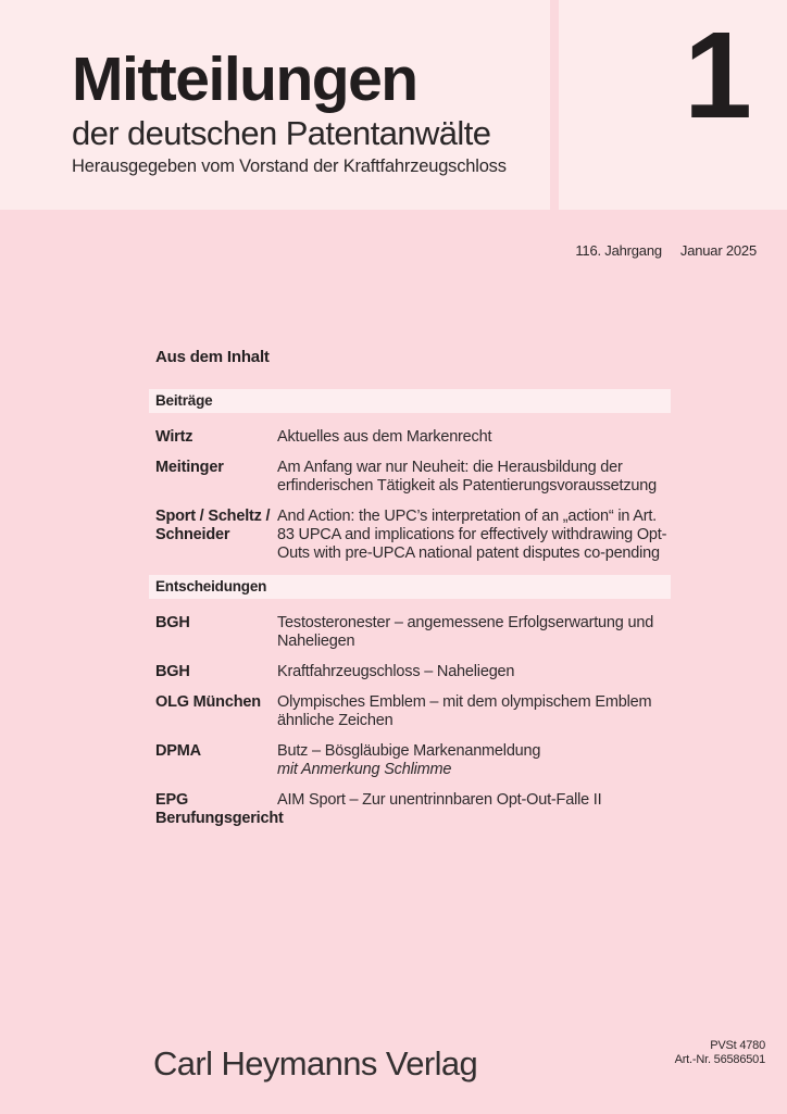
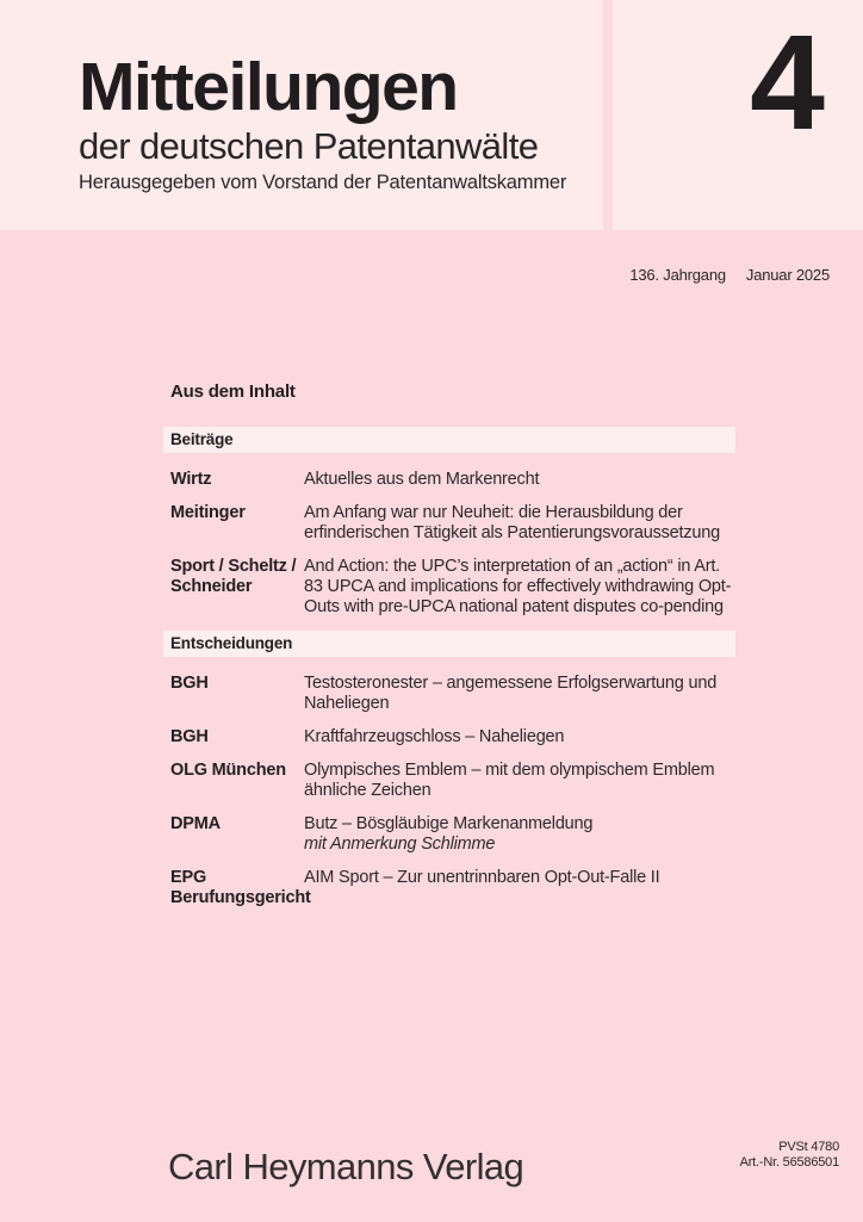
  Mitteilungen
  der deutschen Patentanwälte
- Herausgegeben vom Vorstand der Kraftfahrzeugschloss
+ Herausgegeben vom Vorstand der Patentanwaltskammer
- 1
+ 4
- 116. Jahrgang Januar 2025
+ 136. Jahrgang Januar 2025
  Aus dem Inhalt
  Beiträge
  Wirtz
  Aktuelles aus dem Markenrecht
  Meitinger
  Am Anfang war nur Neuheit: die Herausbildung der erfinderi­schen Tätigkeit als Patentierungsvoraussetzung
  Sport / Scheltz / Schneider
  And Action: the UPC’s interpretation of an „action“ in Art. 83 UPCA and implications for effectively withdrawing Opt-Outs with pre-UPCA national patent disputes co-pending
  Entscheidungen
  BGH
  Testosteronester – angemessene Erfolgserwartung und Naheliegen
  BGH
  Kraftfahrzeugschloss – Naheliegen
  OLG München
  Olympisches Emblem – mit dem olympischem Emblem ähnliche Zeichen
  DPMA
  Butz – Bösgläubige Markenanmeldung
  mit Anmerkung Schlimme
  EPG Berufungsgericht
  AIM Sport – Zur unentrinnbaren Opt-Out-Falle II
  Carl Heymanns Verlag
  PVSt 4780
  Art.-Nr. 56586501
